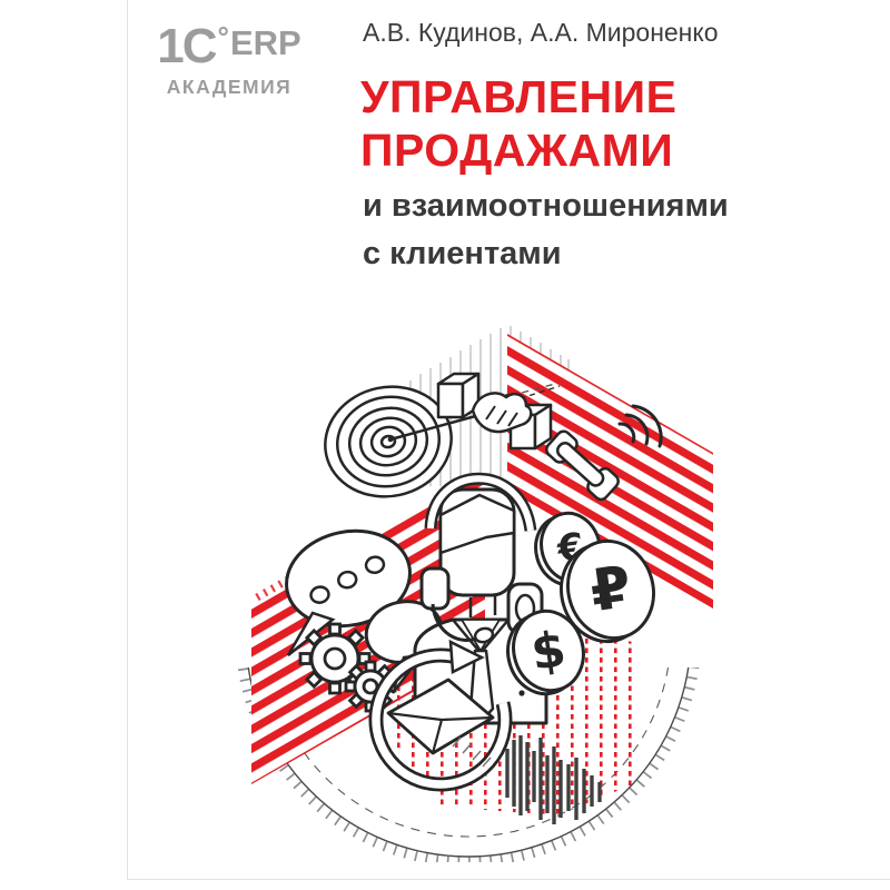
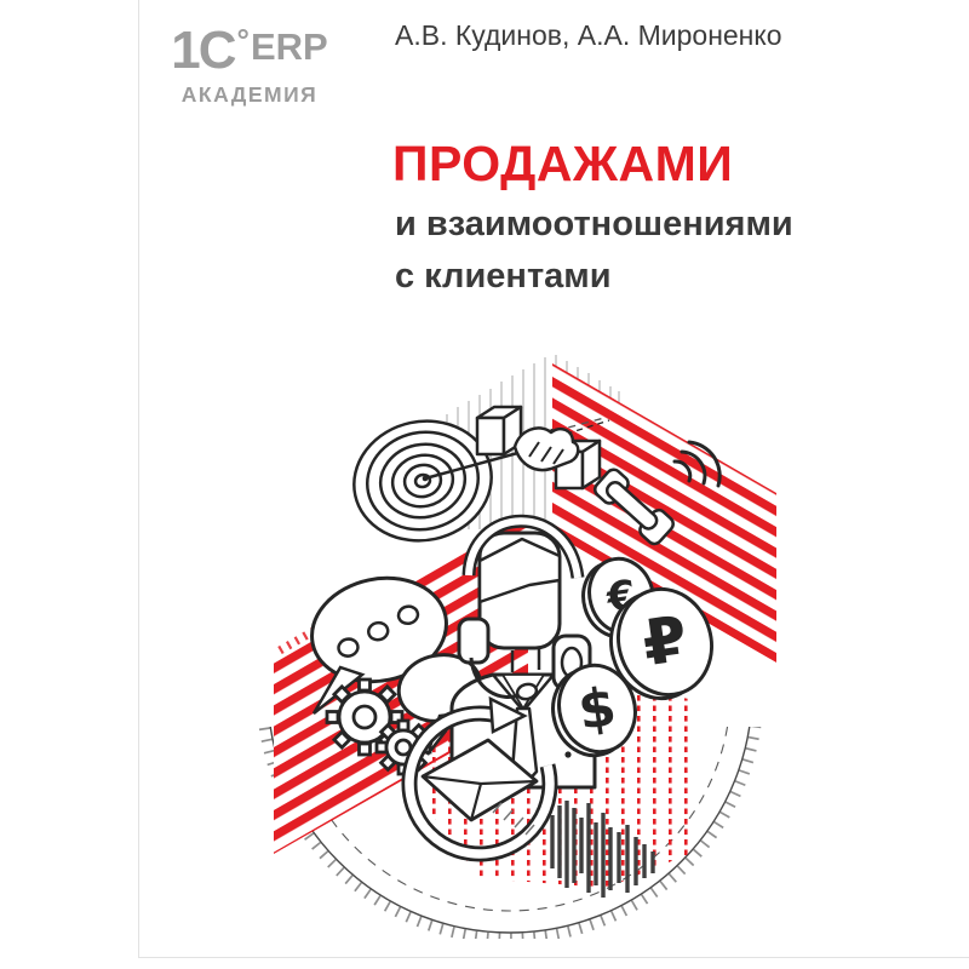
  1С
  °
  ERP
  АКАДЕМИЯ
  А.В. Кудинов, А.А. Мироненко
- УПРАВЛЕНИЕ
  ПРОДАЖАМИ
  и взаимоотношениями
  с клиентами
